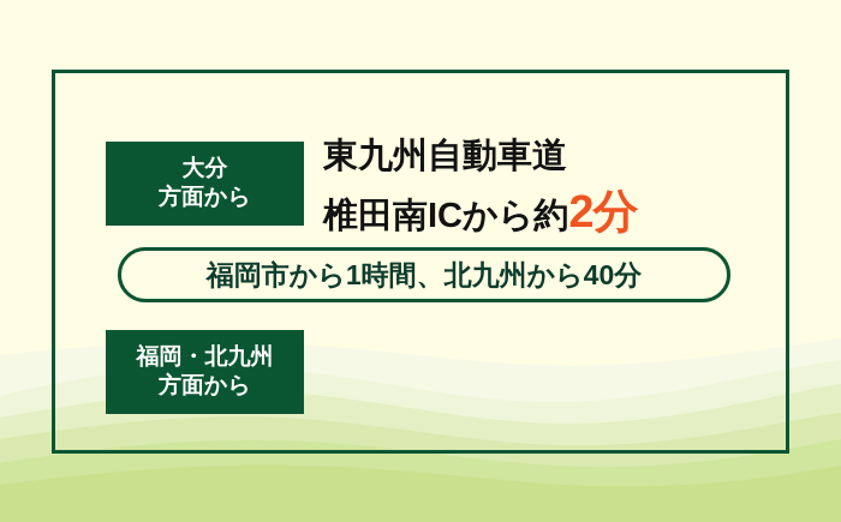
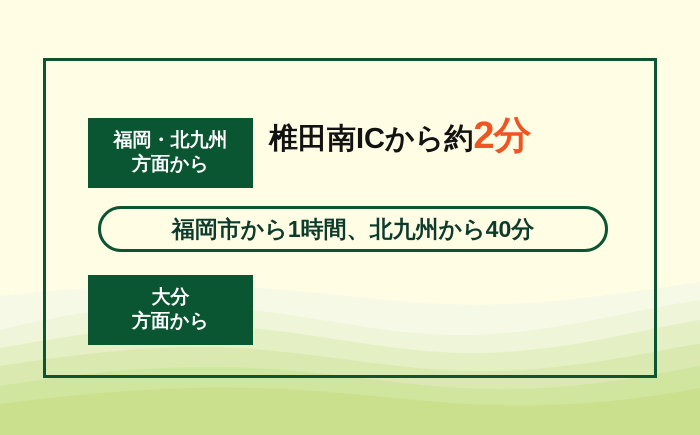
- 大分
+ 福岡・北九州
  方面から
- 東九州自動車道
  椎田南ICから約2分
  福岡市から1時間、北九州から40分
- 福岡・北九州
+ 大分
  方面から
